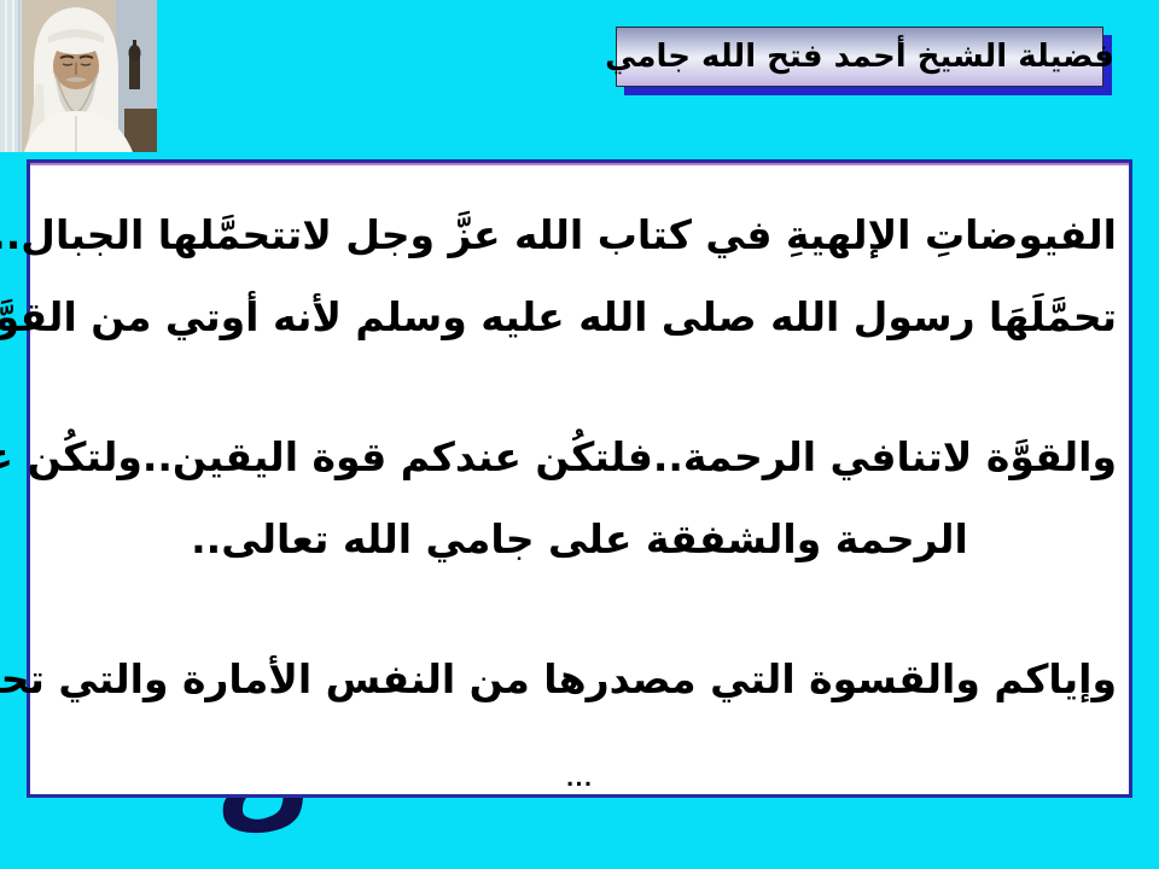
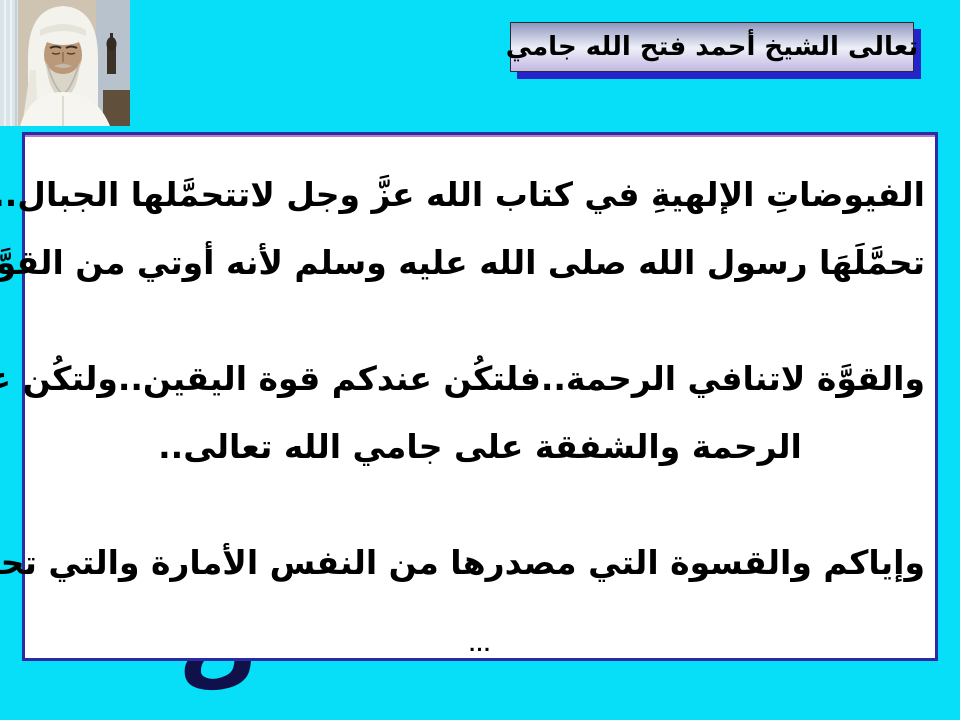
- فضيلة الشيخ أحمد فتح الله جامي
+ تعالى الشيخ أحمد فتح الله جامي
  الفيوضاتِ الإلهيةِ في كتاب الله عزَّ وجل لاتتحمَّلها الجبال.
  تحمَّلَهَا رسول الله صلى الله عليه وسلم لأنه أوتي من القوَّ
  والقوَّة لاتنافي الرحمة..فلتكُن عندكم قوة اليقين..ولتكُن
  الرحمة والشفقة على جامي الله تعالى..
  وإياكم والقسوة التي مصدرها من النفس الأمارة والتي تح
  ...
